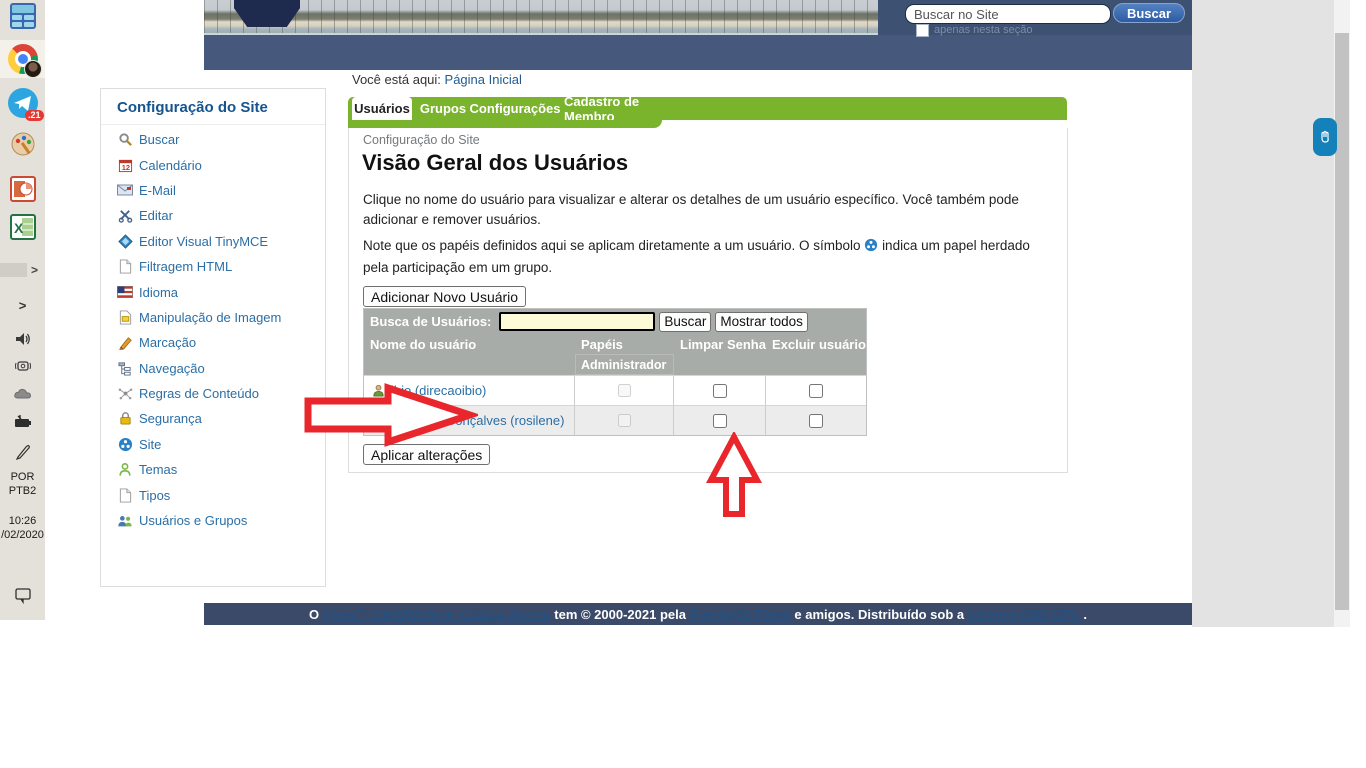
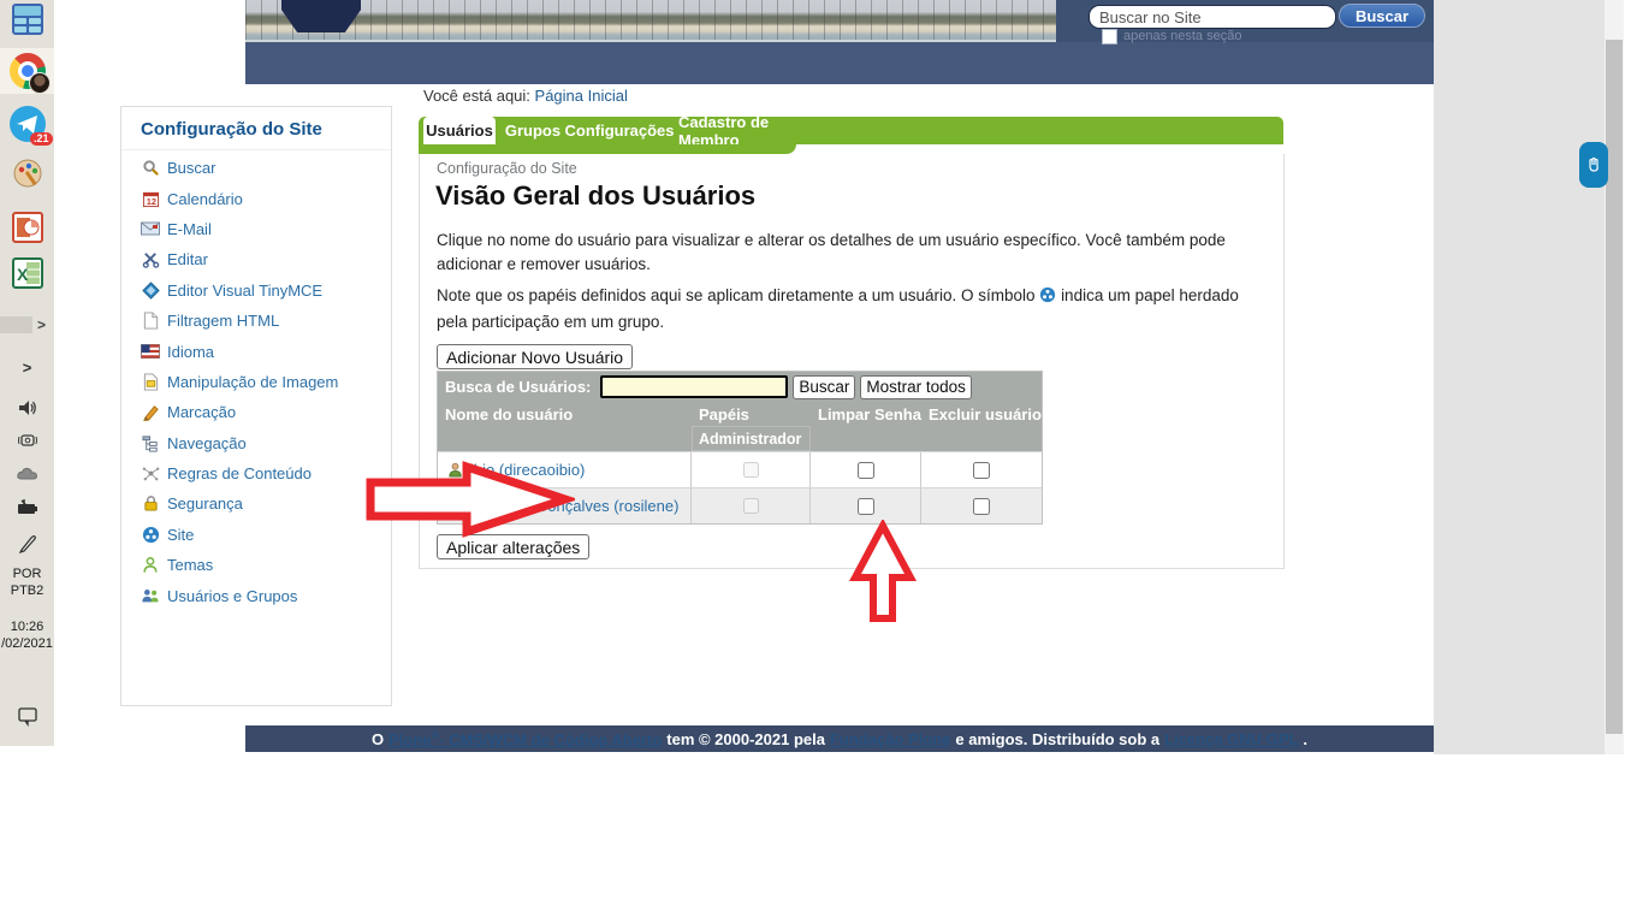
  .21
  X
  >
  >
  POR
  PTB2
  10:26
- /02/2020
+ /02/2021
  Buscar no Site
  Buscar
  apenas nesta seção
  Você está aqui: Página Inicial
  Configuração do Site
  Buscar
  12
  Calendário
  E-Mail
  Editar
  Editor Visual TinyMCE
  Filtragem HTML
  Idioma
  Manipulação de Imagem
  Marcação
  Navegação
  Regras de Conteúdo
  Segurança
  Site
  Temas
- Tipos
  Usuários e Grupos
  Usuários
  Grupos
  Configurações
  Cadastro de Membro
  Configuração do Site
  Visão Geral dos Usuários
  Clique no nome do usuário para visualizar e alterar os detalhes de um usuário específico. Você também pode adicionar e remover usuários.
  Note que os papéis definidos aqui se aplicam diretamente a um usuário. O símbolo indica um papel herdado pela participação em um grupo.
  Adicionar Novo Usuário
  Busca de Usuários:
  Buscar
  Mostrar todos
  Nome do usuário
  Papéis
  Limpar Senha
  Excluir usuário
  Administrador
  o (direcaoibio)
  Aplicar alterações
  O
  tem © 2000-2021 pela
  e amigos. Distribuído sob a
  .
